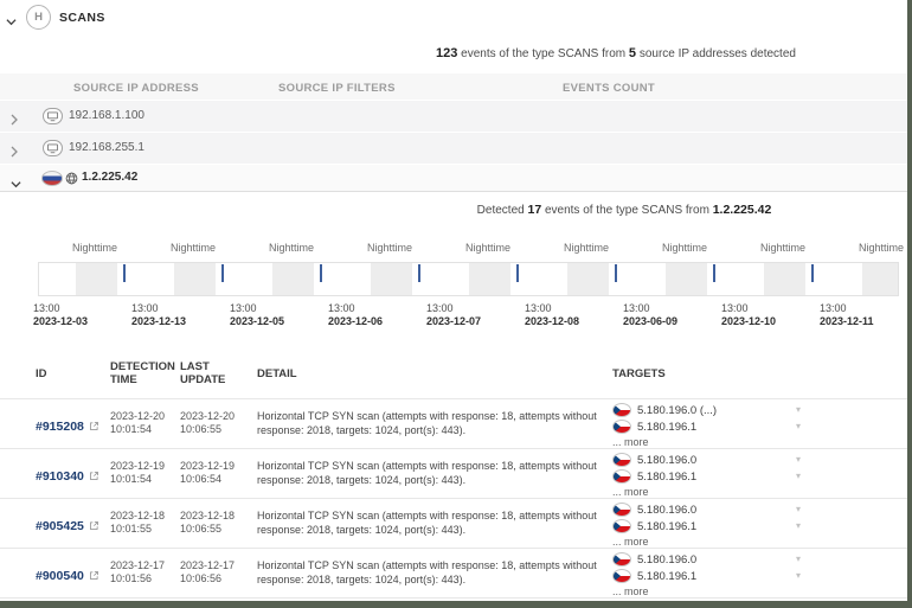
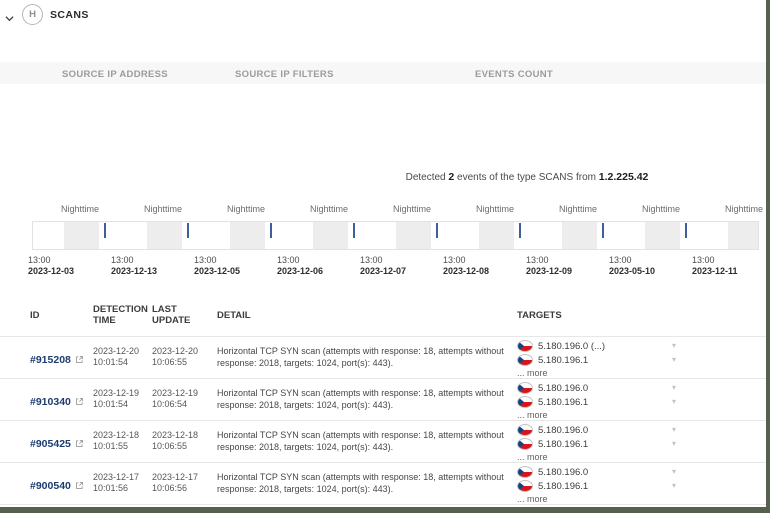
  H
  SCANS
- 123 events of the type SCANS from 5 source IP addresses detected
  SOURCE IP ADDRESS
  SOURCE IP FILTERS
  EVENTS COUNT
- 192.168.1.100
- 192.168.255.1
- 1.2.225.42
- Detected 17 events of the type SCANS from 1.2.225.42
+ Detected 2 events of the type SCANS from 1.2.225.42
  Nighttime
  Nighttime
  Nighttime
  Nighttime
  Nighttime
  Nighttime
  Nighttime
  Nighttime
  Nighttime
  13:00
  2023-12-03
  13:00
  2023-12-13
  13:00
  2023-12-05
  13:00
  2023-12-06
  13:00
  2023-12-07
  13:00
  2023-12-08
  13:00
- 2023-06-09
+ 2023-12-09
  13:00
- 2023-12-10
+ 2023-05-10
  13:00
  2023-12-11
  ID
  DETECTION TIME
  LAST UPDATE
  DETAIL
  TARGETS
  #915208
  2023-12-20
  10:01:54
  2023-12-20
  10:06:55
  Horizontal TCP SYN scan (attempts with response: 18, attempts without response: 2018, targets: 1024, port(s): 443).
  5.180.196.0 (...)
  ▾
  5.180.196.1
  ▾
  ... more
  #910340
  2023-12-19
  10:01:54
  2023-12-19
  10:06:54
  Horizontal TCP SYN scan (attempts with response: 18, attempts without response: 2018, targets: 1024, port(s): 443).
  5.180.196.0
  ▾
  5.180.196.1
  ▾
  ... more
  #905425
  2023-12-18
  10:01:55
  2023-12-18
  10:06:55
  Horizontal TCP SYN scan (attempts with response: 18, attempts without response: 2018, targets: 1024, port(s): 443).
  5.180.196.0
  ▾
  5.180.196.1
  ▾
  ... more
  #900540
  2023-12-17
  10:01:56
  2023-12-17
  10:06:56
  Horizontal TCP SYN scan (attempts with response: 18, attempts without response: 2018, targets: 1024, port(s): 443).
  5.180.196.0
  ▾
  5.180.196.1
  ▾
  ... more
